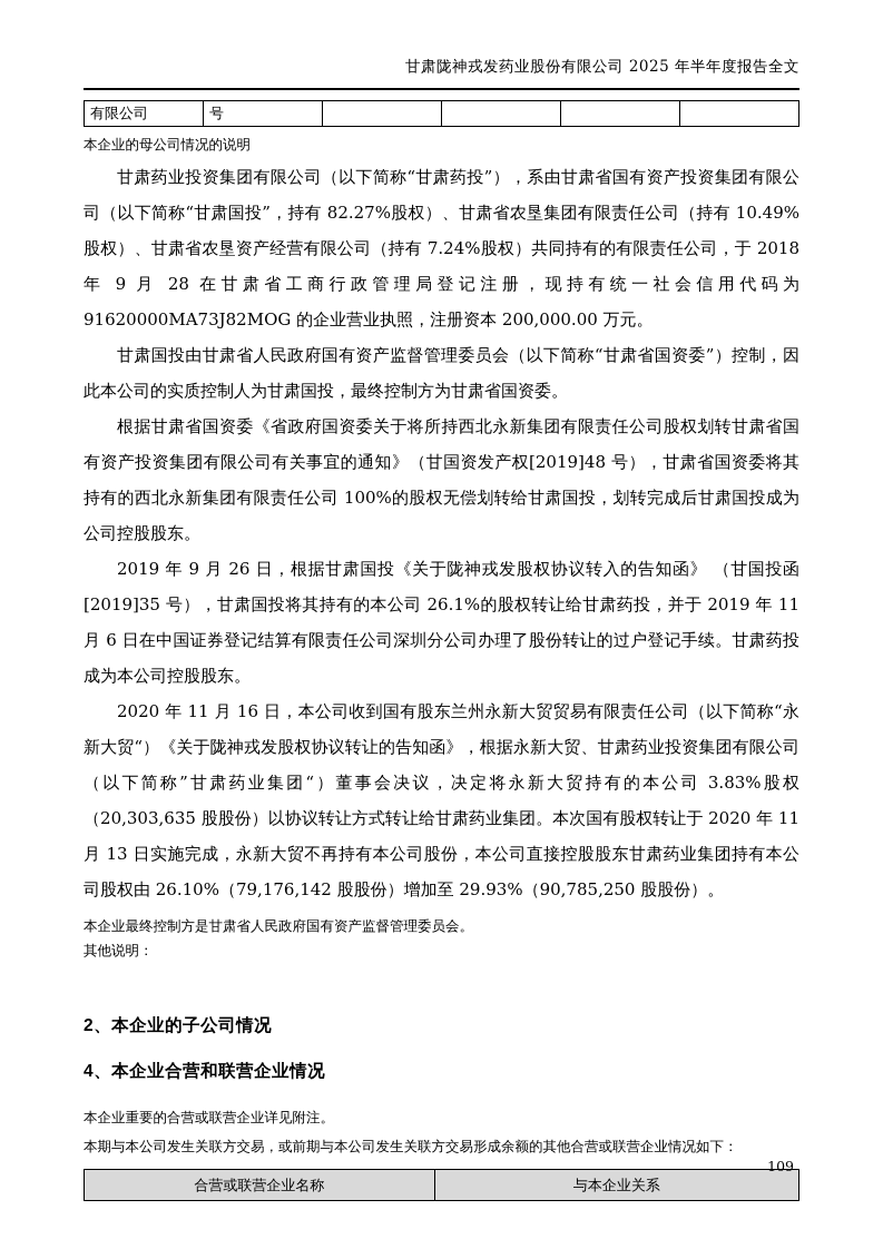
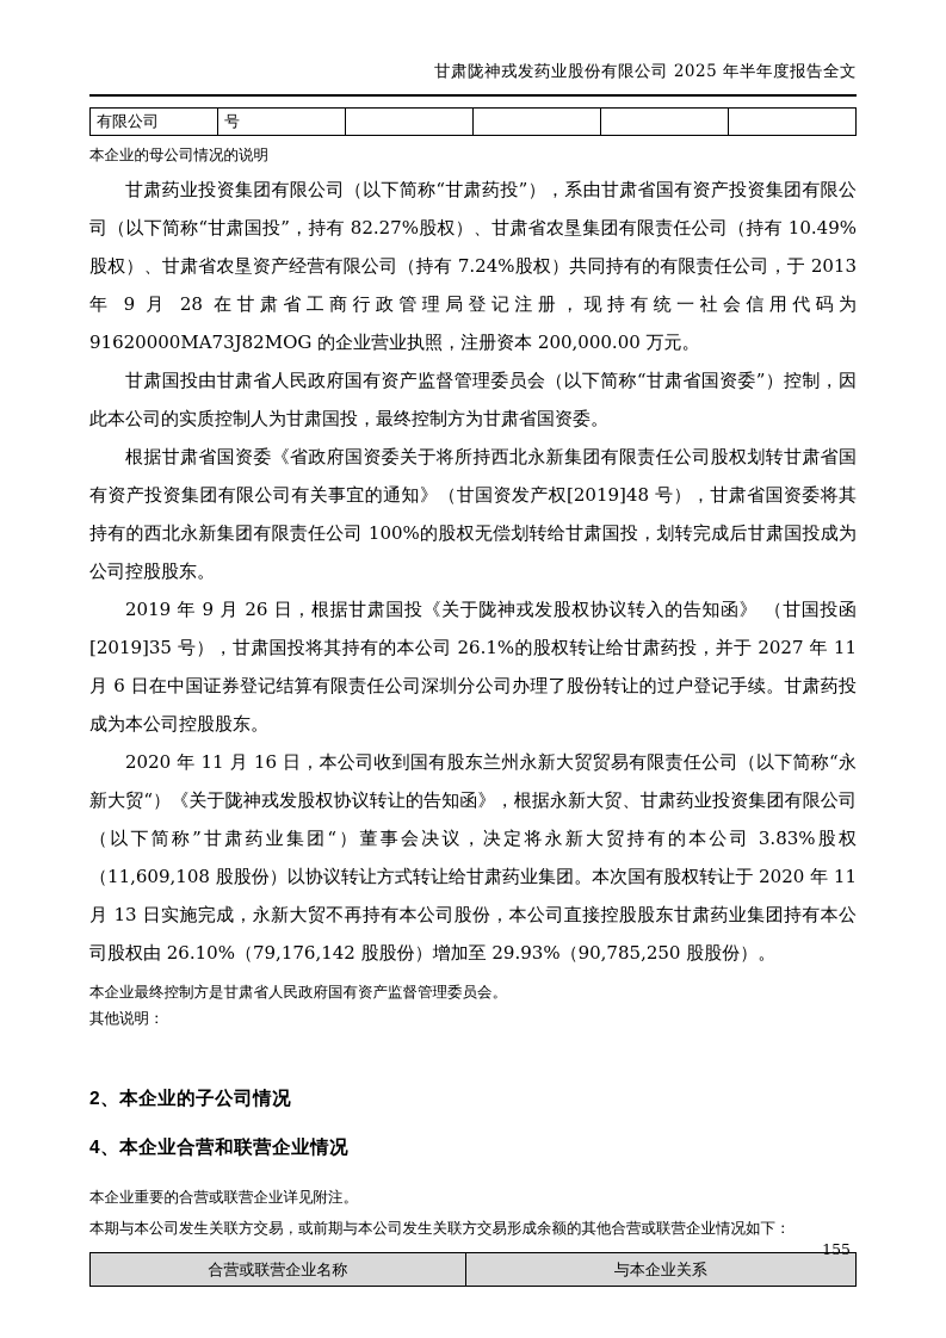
  甘肃陇神戎发药业股份有限公司 2025 年半年度报告全文
  有限公司	号
  本企业的母公司情况的说明
- 甘肃药业投资集团有限公司（以下简称“甘肃药投”），系由甘肃省国有资产投资集团有限公司（以下简称“甘肃国投”，持有 82.27%股权）、甘肃省农垦集团有限责任公司（持有 10.49%股权）、甘肃省农垦资产经营有限公司（持有 7.24%股权）共同持有的有限责任公司，于 2018 年 9 月 28 在甘肃省工商行政管理局登记注册，现持有统一社会信用代码为 91620000MA73J82MOG 的企业营业执照，注册资本 200,000.00 万元。
+ 甘肃药业投资集团有限公司（以下简称“甘肃药投”），系由甘肃省国有资产投资集团有限公司（以下简称“甘肃国投”，持有 82.27%股权）、甘肃省农垦集团有限责任公司（持有 10.49%股权）、甘肃省农垦资产经营有限公司（持有 7.24%股权）共同持有的有限责任公司，于 2013 年 9 月 28 在甘肃省工商行政管理局登记注册，现持有统一社会信用代码为 91620000MA73J82MOG 的企业营业执照，注册资本 200,000.00 万元。
  甘肃国投由甘肃省人民政府国有资产监督管理委员会（以下简称“甘肃省国资委”）控制，因此本公司的实质控制人为甘肃国投，最终控制方为甘肃省国资委。
  根据甘肃省国资委《省政府国资委关于将所持西北永新集团有限责任公司股权划转甘肃省国有资产投资集团有限公司有关事宜的通知》（甘国资发产权[2019]48 号），甘肃省国资委将其持有的西北永新集团有限责任公司 100%的股权无偿划转给甘肃国投，划转完成后甘肃国投成为公司控股股东。
- 2019 年 9 月 26 日，根据甘肃国投《关于陇神戎发股权协议转入的告知函》 （甘国投函[2019]35 号），甘肃国投将其持有的本公司 26.1%的股权转让给甘肃药投，并于 2019 年 11 月 6 日在中国证券登记结算有限责任公司深圳分公司办理了股份转让的过户登记手续。甘肃药投成为本公司控股股东。
+ 2019 年 9 月 26 日，根据甘肃国投《关于陇神戎发股权协议转入的告知函》 （甘国投函[2019]35 号），甘肃国投将其持有的本公司 26.1%的股权转让给甘肃药投，并于 2027 年 11 月 6 日在中国证券登记结算有限责任公司深圳分公司办理了股份转让的过户登记手续。甘肃药投成为本公司控股股东。
- 2020 年 11 月 16 日，本公司收到国有股东兰州永新大贸贸易有限责任公司（以下简称“永新大贸“）《关于陇神戎发股权协议转让的告知函》，根据永新大贸、甘肃药业投资集团有限公司（以下简称”甘肃药业集团“）董事会决议，决定将永新大贸持有的本公司 3.83%股权（20,303,635 股股份）以协议转让方式转让给甘肃药业集团。本次国有股权转让于 2020 年 11 月 13 日实施完成，永新大贸不再持有本公司股份，本公司直接控股股东甘肃药业集团持有本公司股权由 26.10%（79,176,142 股股份）增加至 29.93%（90,785,250 股股份）。
+ 2020 年 11 月 16 日，本公司收到国有股东兰州永新大贸贸易有限责任公司（以下简称“永新大贸“）《关于陇神戎发股权协议转让的告知函》，根据永新大贸、甘肃药业投资集团有限公司（以下简称”甘肃药业集团“）董事会决议，决定将永新大贸持有的本公司 3.83%股权（11,609,108 股股份）以协议转让方式转让给甘肃药业集团。本次国有股权转让于 2020 年 11 月 13 日实施完成，永新大贸不再持有本公司股份，本公司直接控股股东甘肃药业集团持有本公司股权由 26.10%（79,176,142 股股份）增加至 29.93%（90,785,250 股股份）。
  本企业最终控制方是甘肃省人民政府国有资产监督管理委员会。
  其他说明：
  2、本企业的子公司情况
  4、本企业合营和联营企业情况
  本企业重要的合营或联营企业详见附注。
  本期与本公司发生关联方交易，或前期与本公司发生关联方交易形成余额的其他合营或联营企业情况如下：
  合营或联营企业名称	与本企业关系
- 109
+ 155
